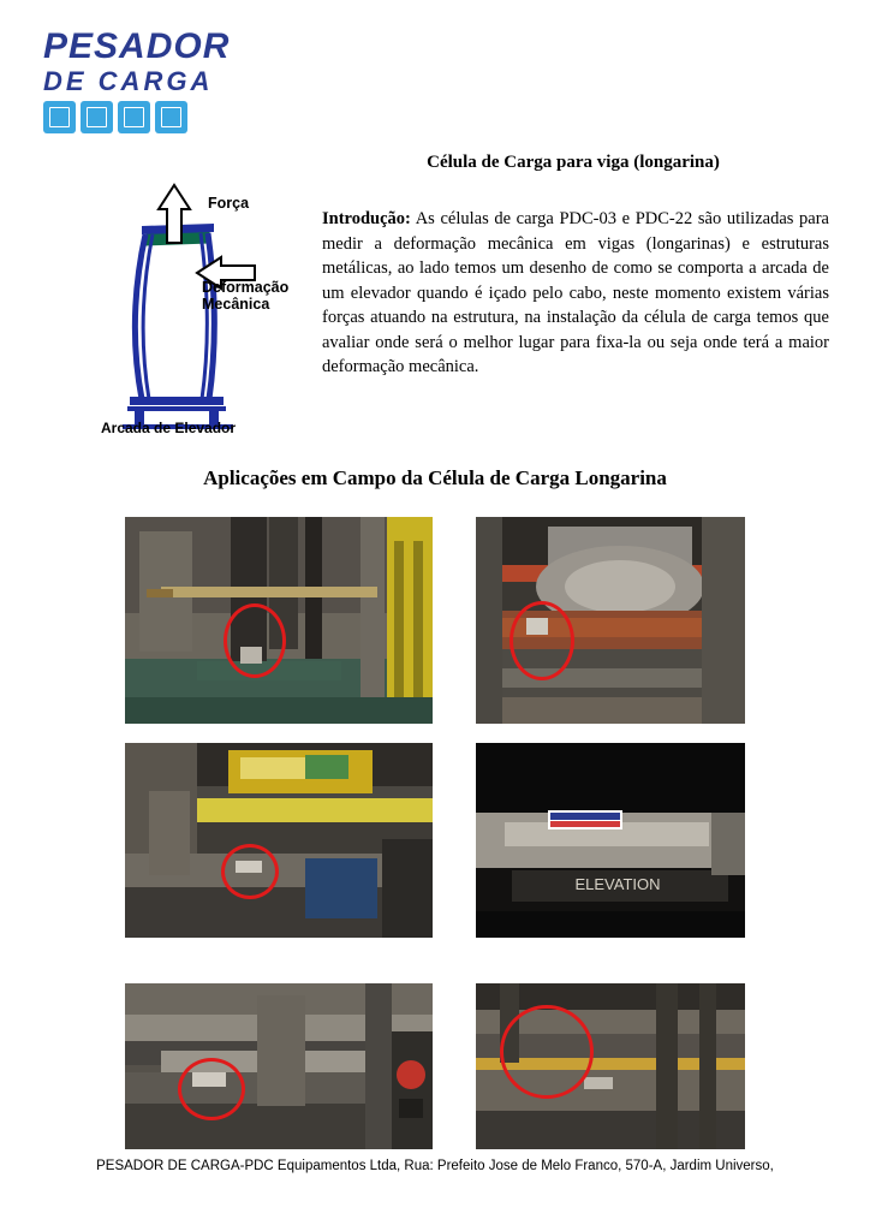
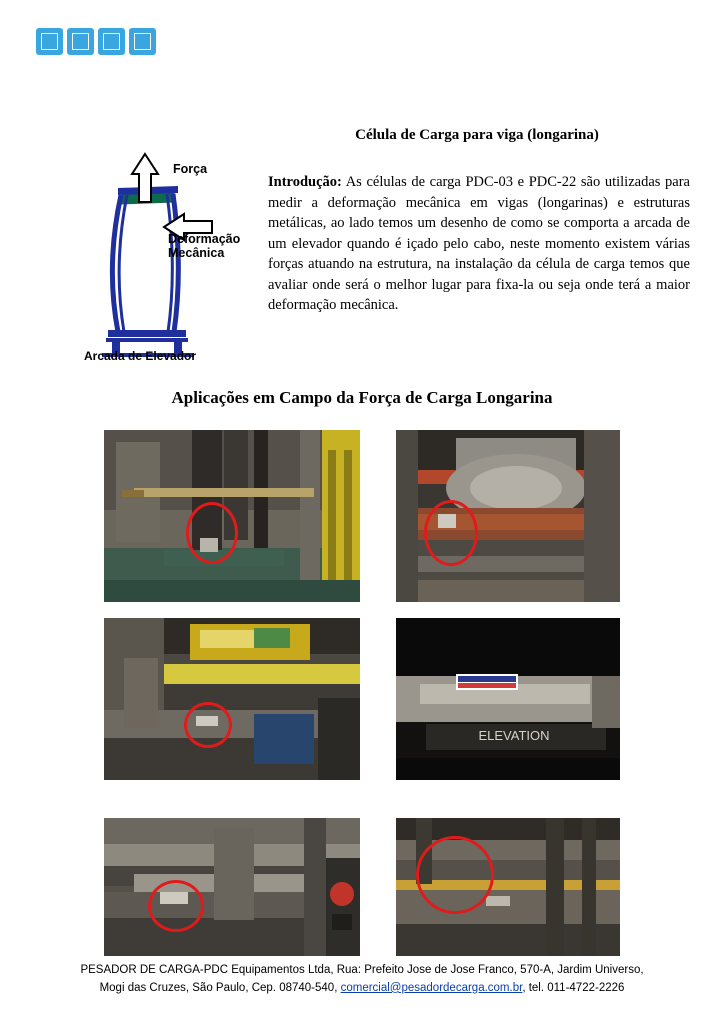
- PESADOR
- DE CARGA
  Célula de Carga para viga (longarina)
  Introdução: As células de carga PDC-03 e PDC-22 são utilizadas para medir a deformação mecânica em vigas (longarinas) e estruturas metálicas, ao lado temos um desenho de como se comporta a arcada de um elevador quando é içado pelo cabo, neste momento existem várias forças atuando na estrutura, na instalação da célula de carga temos que avaliar onde será o melhor lugar para fixa-la ou seja onde terá a maior deformação mecânica.
  Força
  Deformação
  Mecânica
  Arcada de Elevador
- Aplicações em Campo da Célula de Carga Longarina
+ Aplicações em Campo da Força de Carga Longarina
  ELEVATION
- PESADOR DE CARGA-PDC Equipamentos Ltda, Rua: Prefeito Jose de Melo Franco, 570-A, Jardim Universo,
+ PESADOR DE CARGA-PDC Equipamentos Ltda, Rua: Prefeito Jose de Jose Franco, 570-A, Jardim Universo,
+ Mogi das Cruzes, São Paulo, Cep. 08740-540, comercial@pesadordecarga.com.br, tel. 011-4722-2226
